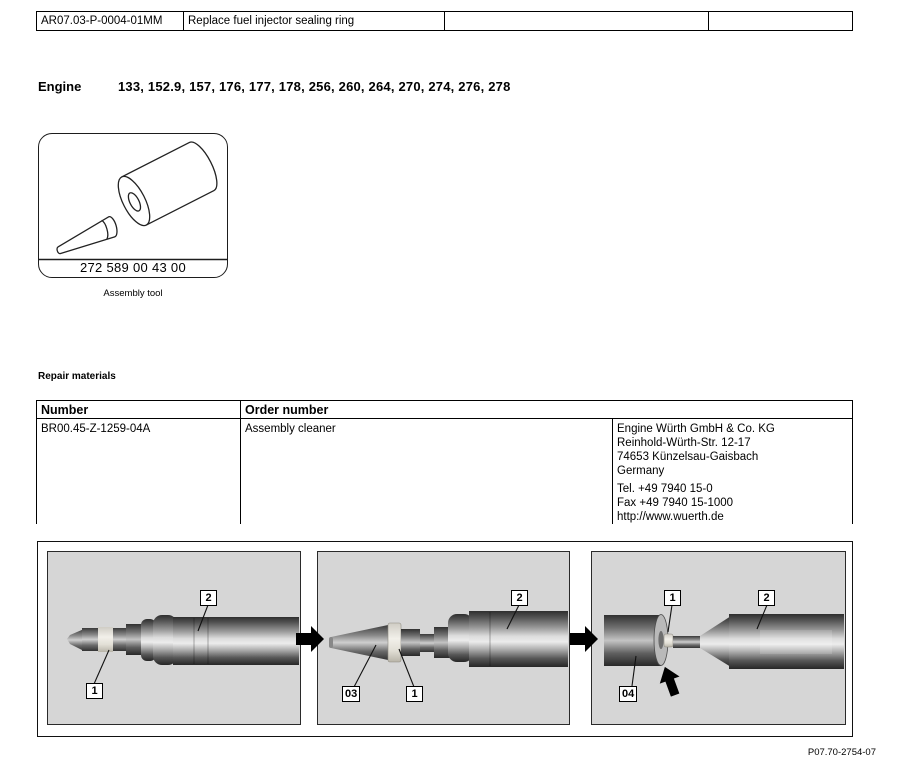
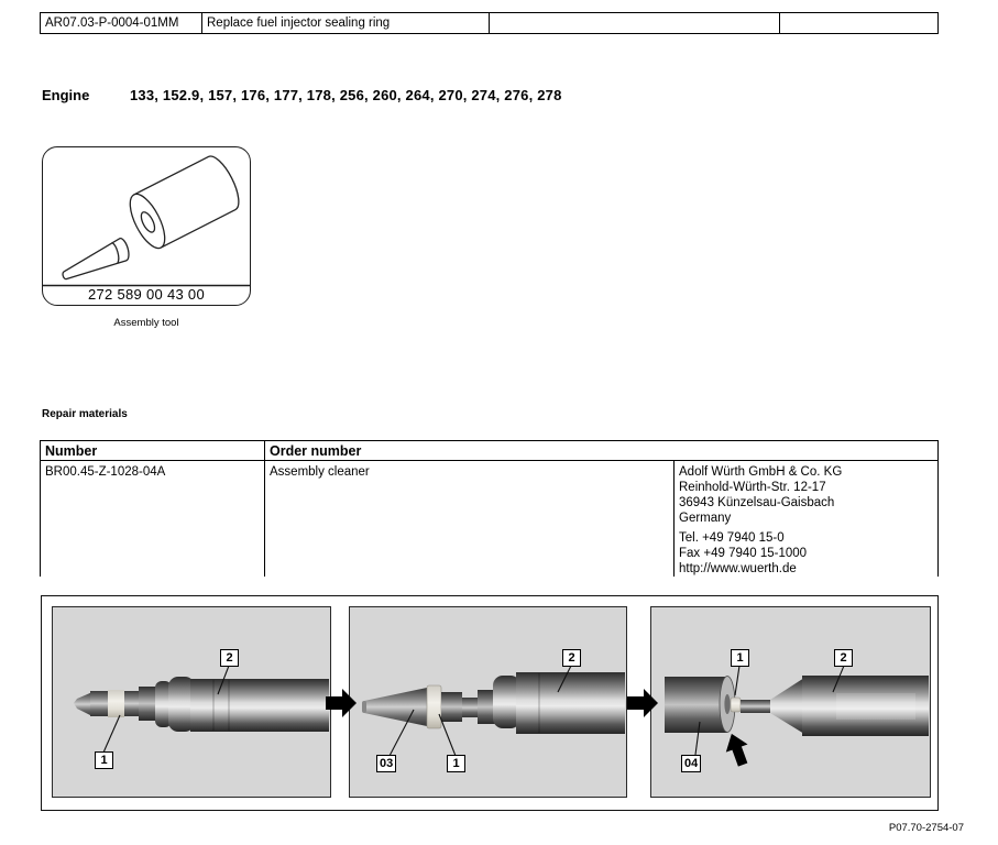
  AR07.03-P-0004-01MM
  Replace fuel injector sealing ring
  Engine
  133, 152.9, 157, 176, 177, 178, 256, 260, 264, 270, 274, 276, 278
  272 589 00 43 00
  Assembly tool
  Repair materials
  Number
  Order number
- BR00.45-Z-1259-04A
+ BR00.45-Z-1028-04A
  Assembly cleaner
- Engine Würth GmbH & Co. KG
+ Adolf Würth GmbH & Co. KG
  Reinhold-Würth-Str. 12-17
- 74653 Künzelsau-Gaisbach
+ 36943 Künzelsau-Gaisbach
  Germany
  Tel. +49 7940 15-0
  Fax +49 7940 15-1000
  http://www.wuerth.de
  2
  1
  2
  03
  1
  1
  2
  04
  P07.70-2754-07
